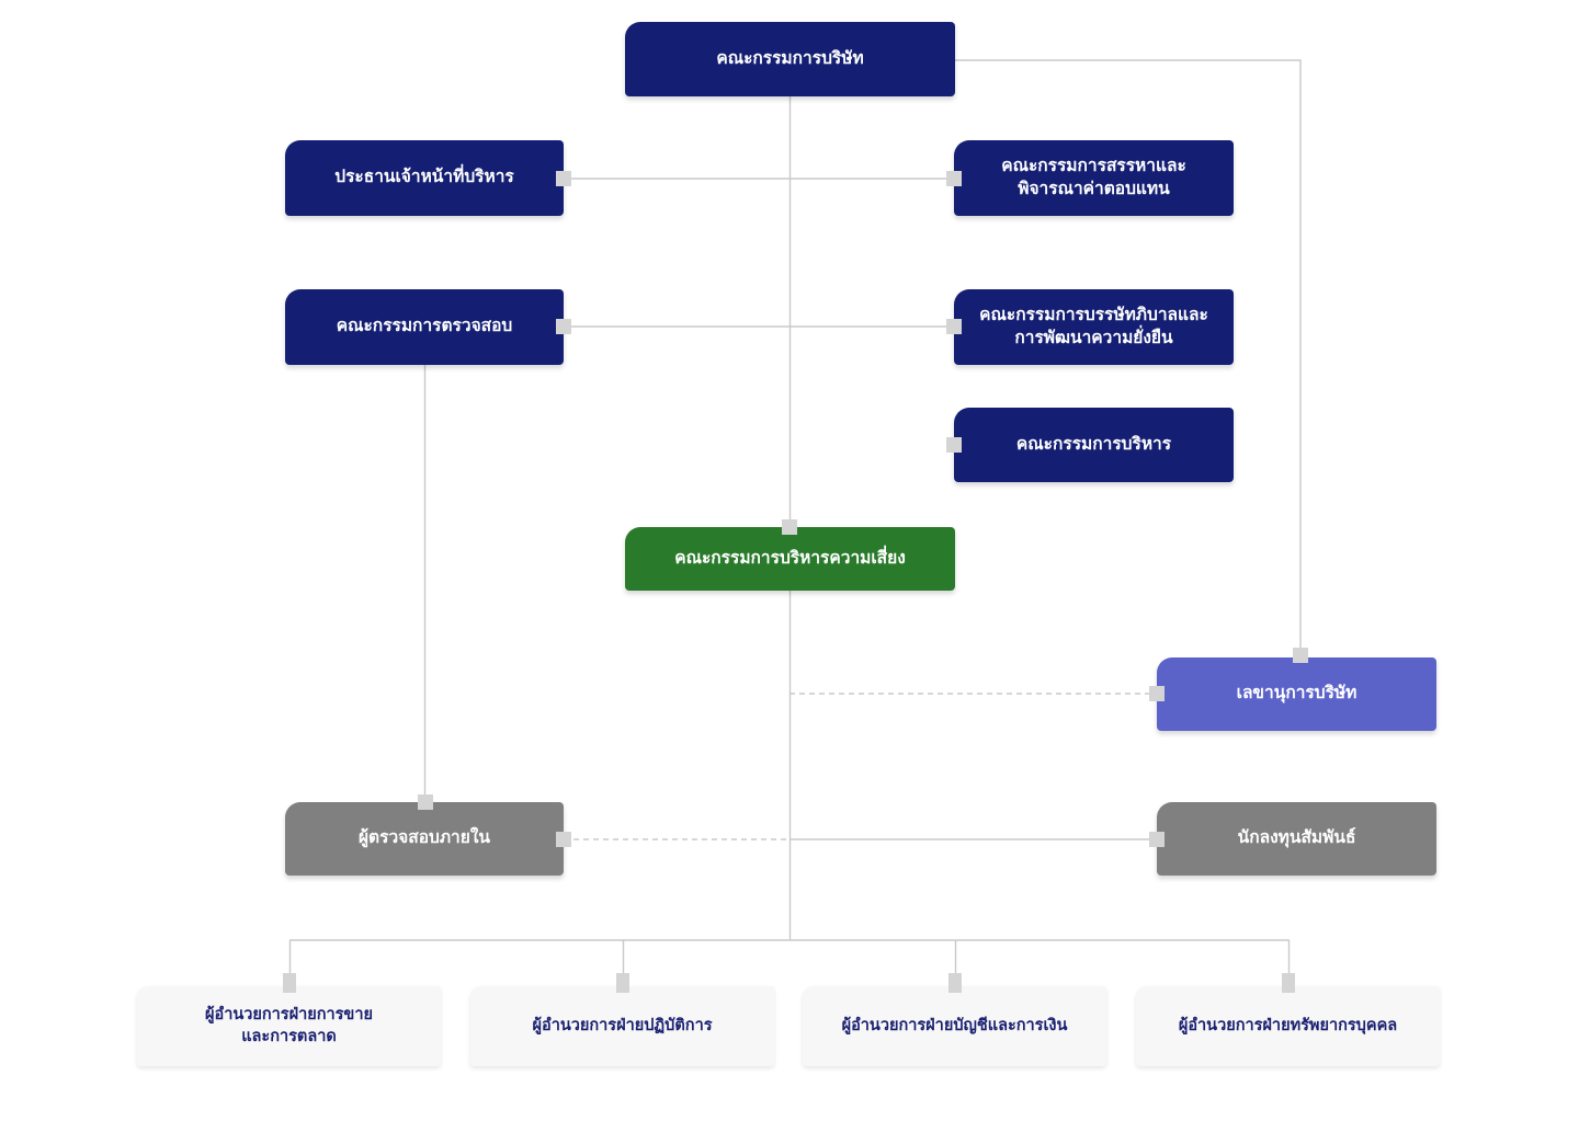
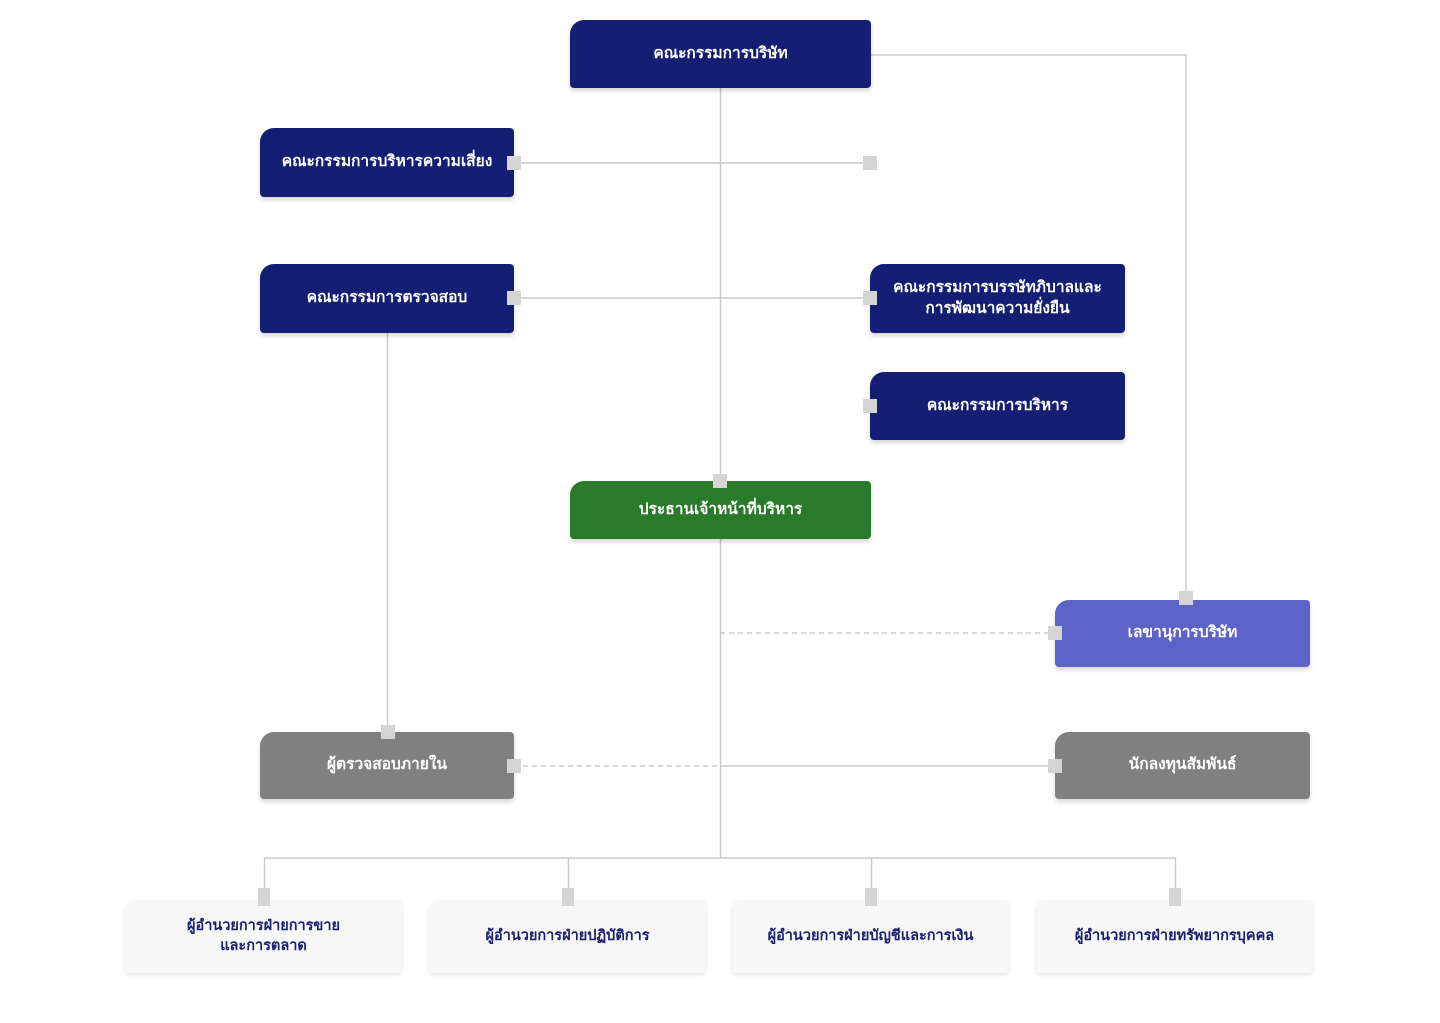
  คณะกรรมการบริษัท
- ประธานเจ้าหน้าที่บริหาร
+ คณะกรรมการบริหารความเสี่ยง
- คณะกรรมการสรรหาและ
- พิจารณาค่าตอบแทน
  คณะกรรมการตรวจสอบ
  คณะกรรมการบรรษัทภิบาลและ
  การพัฒนาความยั่งยืน
  คณะกรรมการบริหาร
- คณะกรรมการบริหารความเสี่ยง
+ ประธานเจ้าหน้าที่บริหาร
  เลขานุการบริษัท
  ผู้ตรวจสอบภายใน
  นักลงทุนสัมพันธ์
  ผู้อำนวยการฝ่ายการขาย
  และการตลาด
  ผู้อำนวยการฝ่ายปฏิบัติการ
  ผู้อำนวยการฝ่ายบัญชีและการเงิน
  ผู้อำนวยการฝ่ายทรัพยากรบุคคล
